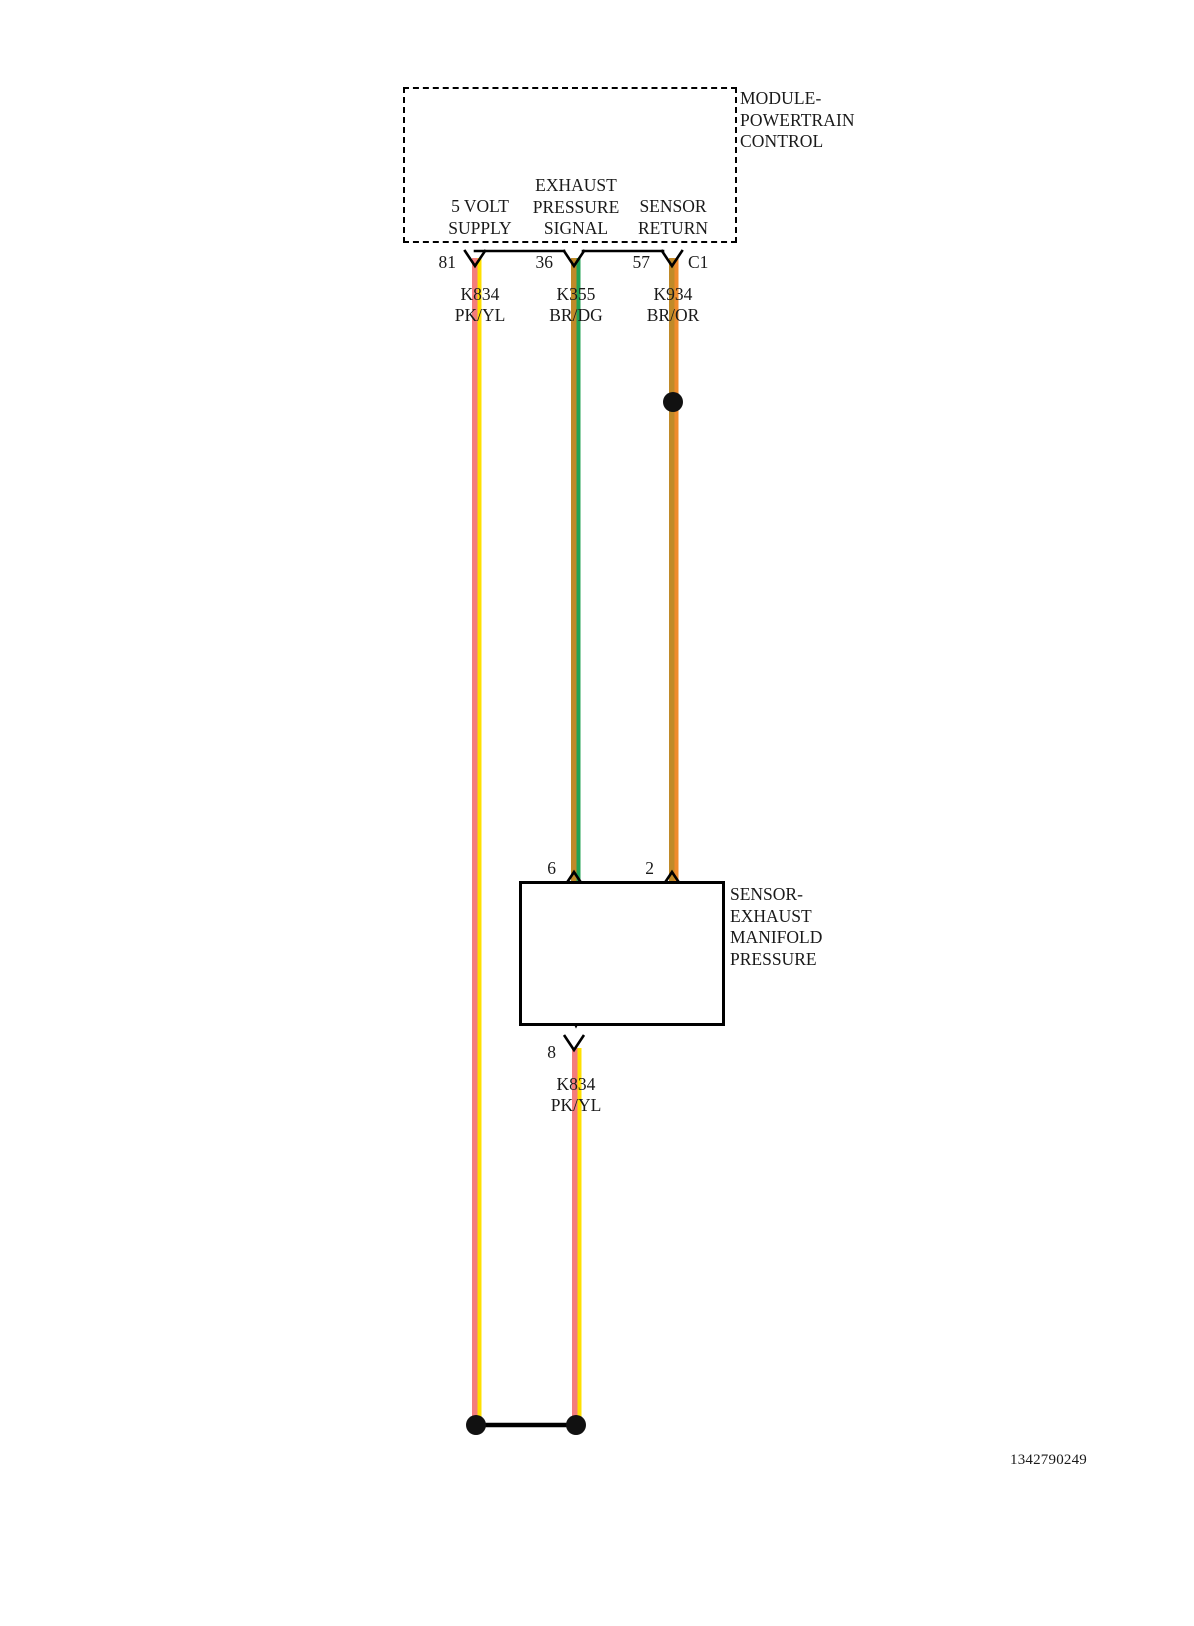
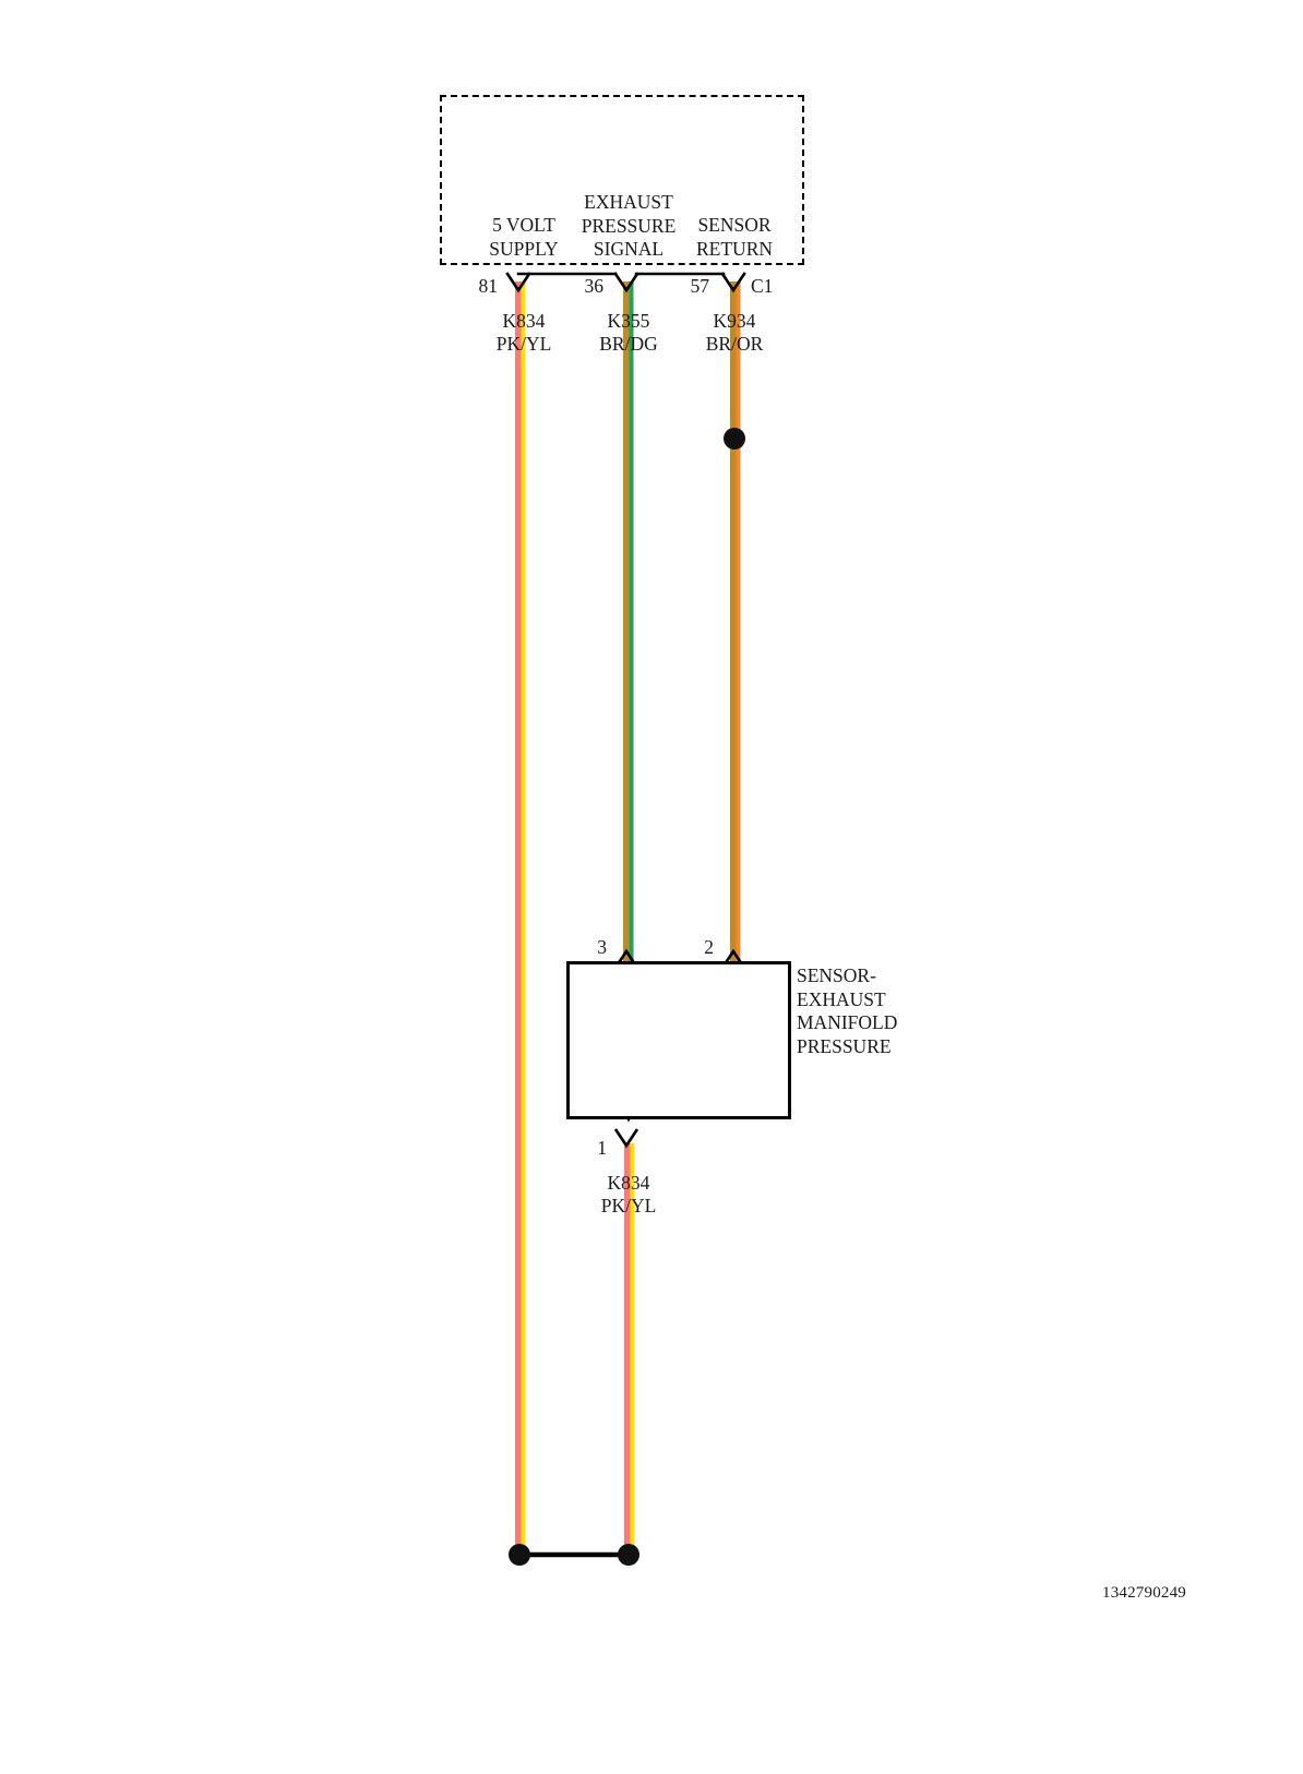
- MODULE-
- POWERTRAIN
- CONTROL
  5 VOLT
  SUPPLY
  EXHAUST
  PRESSURE
  SIGNAL
  SENSOR
  RETURN
  81
  36
  57
  C1
  K834
  PK/YL
  K355
  BR/DG
  K934
  BR/OR
  K834
  PK/YL
  SENSOR-
  EXHAUST
  MANIFOLD
  PRESSURE
- 6
+ 3
  2
- 8
+ 1
  1342790249
